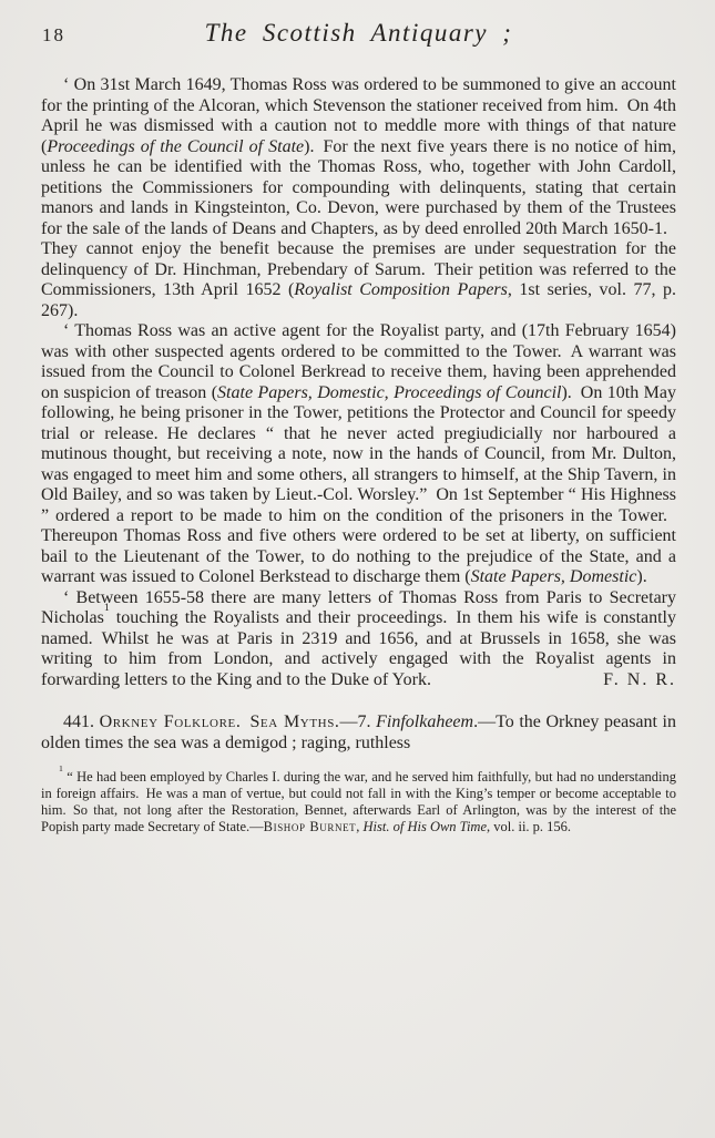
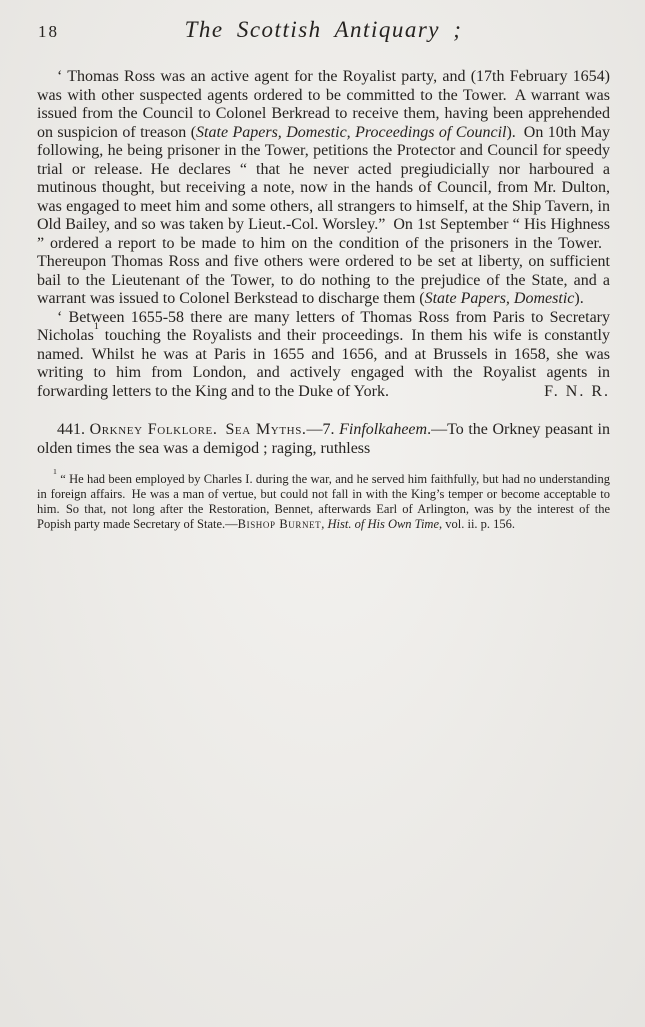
  18
  The Scottish Antiquary ;
- ‘ On 31st March 1649, Thomas Ross was ordered to be summoned to give an account for the printing of the Alcoran, which Stevenson the stationer received from him. On 4th April he was dismissed with a caution not to meddle more with things of that nature (Proceedings of the Council of State). For the next five years there is no notice of him, unless he can be identified with the Thomas Ross, who, together with John Cardoll, petitions the Commissioners for compounding with delinquents, stating that certain manors and lands in Kingsteinton, Co. Devon, were purchased by them of the Trustees for the sale of the lands of Deans and Chapters, as by deed enrolled 20th March 1650-1. They cannot enjoy the benefit because the premises are under sequestration for the delinquency of Dr. Hinchman, Prebendary of Sarum. Their petition was referred to the Commissioners, 13th April 1652 (Royalist Composition Papers, 1st series, vol. 77, p. 267).
  ‘ Thomas Ross was an active agent for the Royalist party, and (17th February 1654) was with other suspected agents ordered to be committed to the Tower. A warrant was issued from the Council to Colonel Berkread to receive them, having been apprehended on suspicion of treason (State Papers, Domestic, Proceedings of Council). On 10th May following, he being prisoner in the Tower, petitions the Protector and Council for speedy trial or release. He declares “ that he never acted pregiudicially nor harboured a mutinous thought, but receiving a note, now in the hands of Council, from Mr. Dulton, was engaged to meet him and some others, all strangers to himself, at the Ship Tavern, in Old Bailey, and so was taken by Lieut.-Col. Worsley.” On 1st September “ His Highness ” ordered a report to be made to him on the condition of the prisoners in the Tower. Thereupon Thomas Ross and five others were ordered to be set at liberty, on sufficient bail to the Lieutenant of the Tower, to do nothing to the prejudice of the State, and a warrant was issued to Colonel Berkstead to discharge them (State Papers, Domestic).
- ‘ Between 1655-58 there are many letters of Thomas Ross from Paris to Secretary Nicholas1 touching the Royalists and their proceedings. In them his wife is constantly named. Whilst he was at Paris in 2319 and 1656, and at Brussels in 1658, she was writing to him from London, and actively engaged with the Royalist agents in forwarding letters to the King and to the Duke of York.
+ ‘ Between 1655-58 there are many letters of Thomas Ross from Paris to Secretary Nicholas1 touching the Royalists and their proceedings. In them his wife is constantly named. Whilst he was at Paris in 1655 and 1656, and at Brussels in 1658, she was writing to him from London, and actively engaged with the Royalist agents in forwarding letters to the King and to the Duke of York.
  F. N. R.
  441. Orkney Folklore. Sea Myths.—7. Finfolkaheem.—To the Orkney peasant in olden times the sea was a demigod ; raging, ruthless
  1 “ He had been employed by Charles I. during the war, and he served him faithfully, but had no understanding in foreign affairs. He was a man of vertue, but could not fall in with the King’s temper or become acceptable to him. So that, not long after the Restoration, Bennet, afterwards Earl of Arlington, was by the interest of the Popish party made Secretary of State.—Bishop Burnet, Hist. of His Own Time, vol. ii. p. 156.
